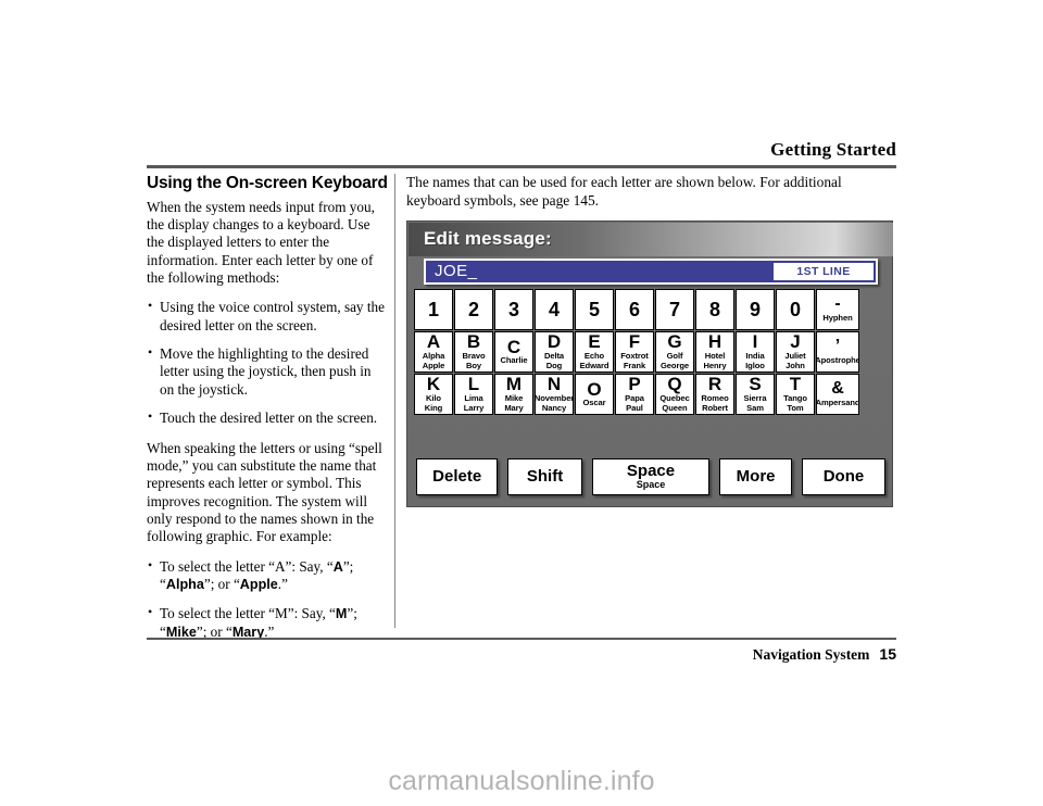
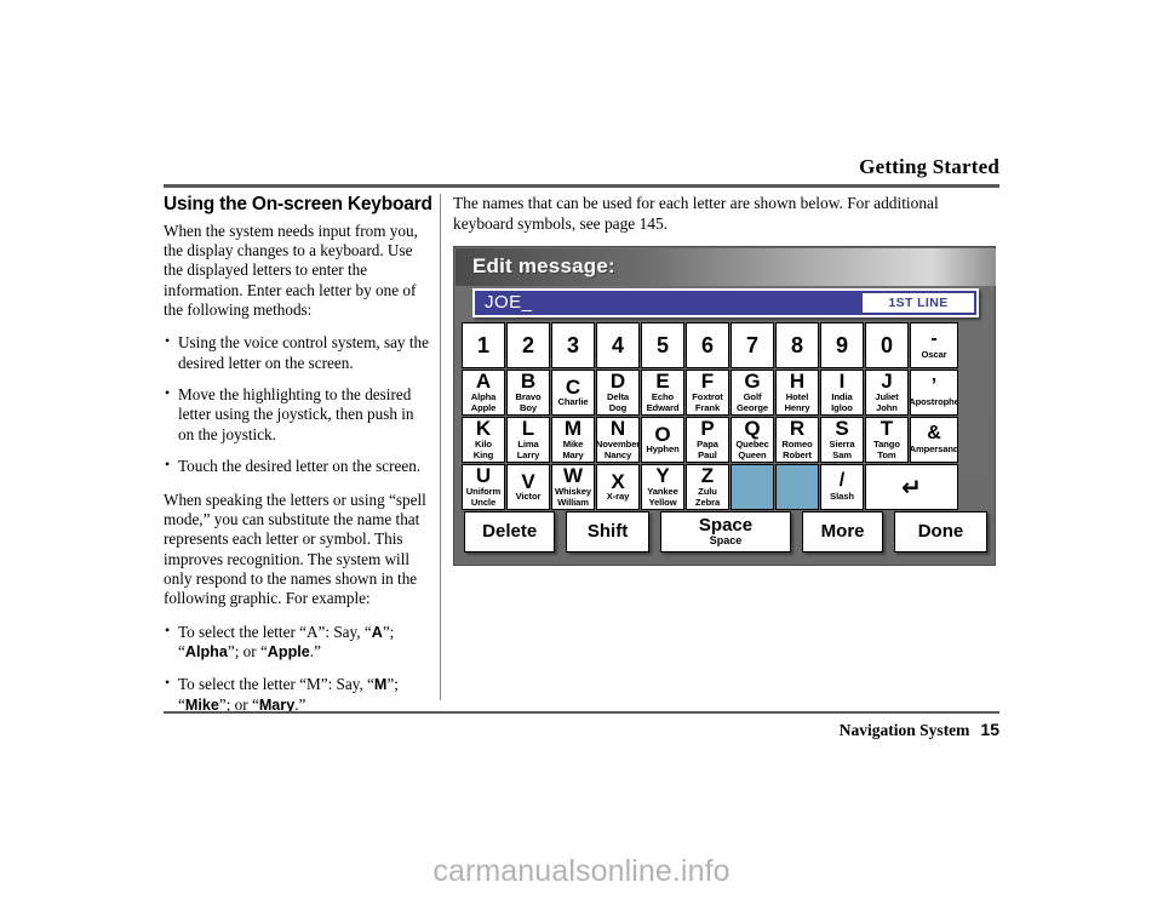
  Getting Started
  Using the On-screen Keyboard
  When the system needs input from you, the display changes to a keyboard. Use the displayed letters to enter the information. Enter each letter by one of the following methods:
  Using the voice control system, say the desired letter on the screen.
  Move the highlighting to the desired letter using the joystick, then push in on the joystick.
  Touch the desired letter on the screen.
  When speaking the letters or using “spell mode,” you can substitute the name that represents each letter or symbol. This improves recognition. The system will only respond to the names shown in the following graphic. For example:
  To select the letter “A”: Say, “A”; “Alpha”; or “Apple.”
  To select the letter “M”: Say, “M”; “Mike”; or “Mary.”
  The names that can be used for each letter are shown below. For additional keyboard symbols, see page 145.
  Edit message:
  JOE_
  1ST LINE
  1
  2
  3
  4
  5
  6
  7
  8
  9
  0
  -
- Hyphen
+ Oscar
  A
  Alpha
  Apple
  B
  Bravo
  Boy
  C
  Charlie
  D
  Delta
  Dog
  E
  Echo
  Edward
  F
  Foxtrot
  Frank
  G
  Golf
  George
  H
  Hotel
  Henry
  I
  India
  Igloo
  J
  Juliet
  John
  ’
  Apostrophe
  K
  Kilo
  King
  L
  Lima
  Larry
  M
  Mike
  Mary
  N
  November
  Nancy
  O
- Oscar
+ Hyphen
  P
  Papa
  Paul
  Q
  Quebec
  Queen
  R
  Romeo
  Robert
  S
  Sierra
  Sam
  T
  Tango
  Tom
  &
  Ampersand
+ U
+ Uniform
+ Uncle
+ V
+ Victor
+ W
+ Whiskey
+ William
+ X
+ X-ray
+ Y
+ Yankee
+ Yellow
+ Z
+ Zulu
+ Zebra
+ /
+ Slash
+ ↵
  Delete
  Shift
  Space
  Space
  More
  Done
  Navigation System 15
  carmanualsonline.info
